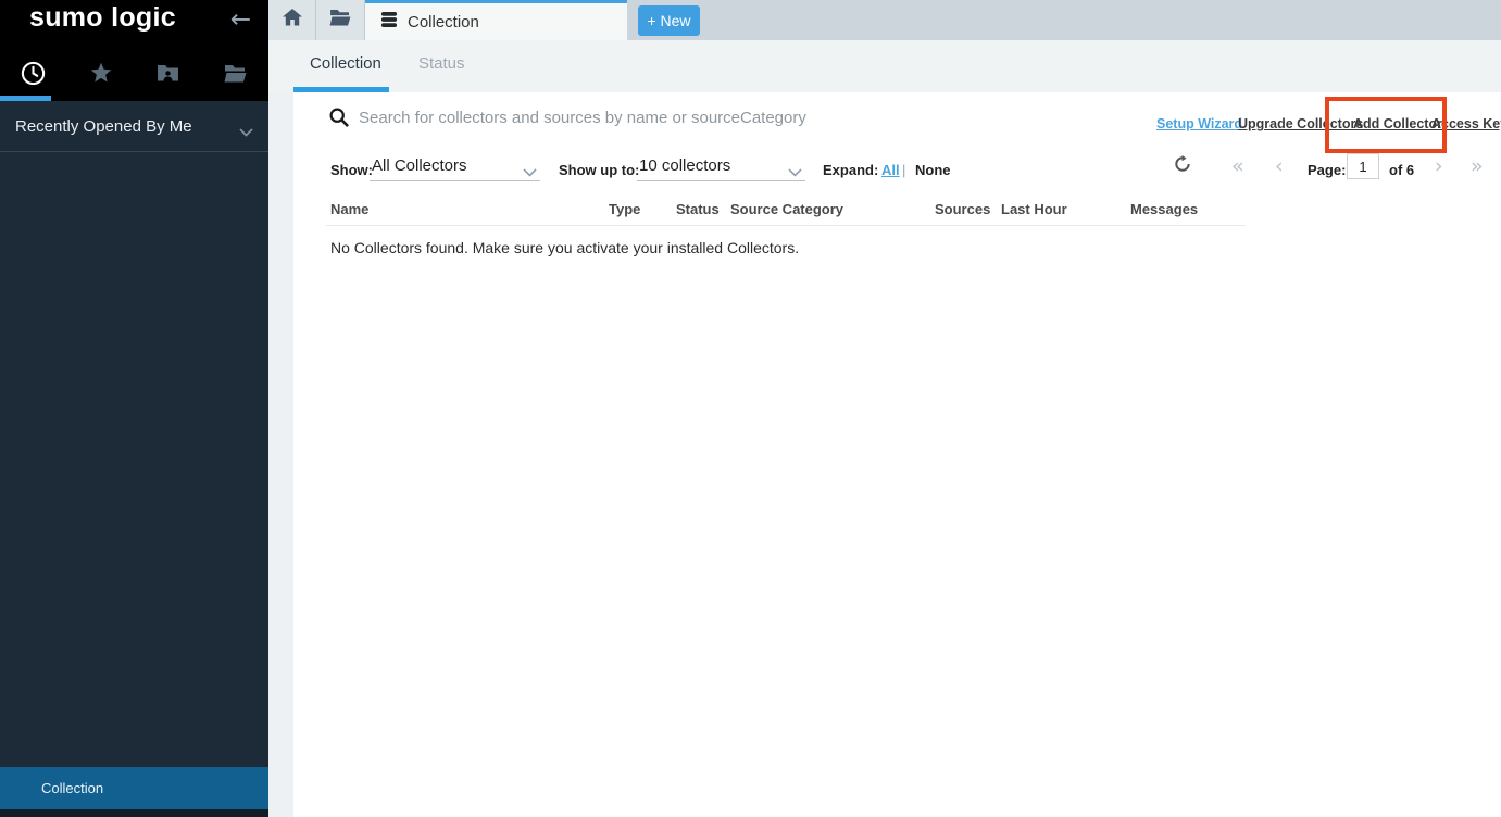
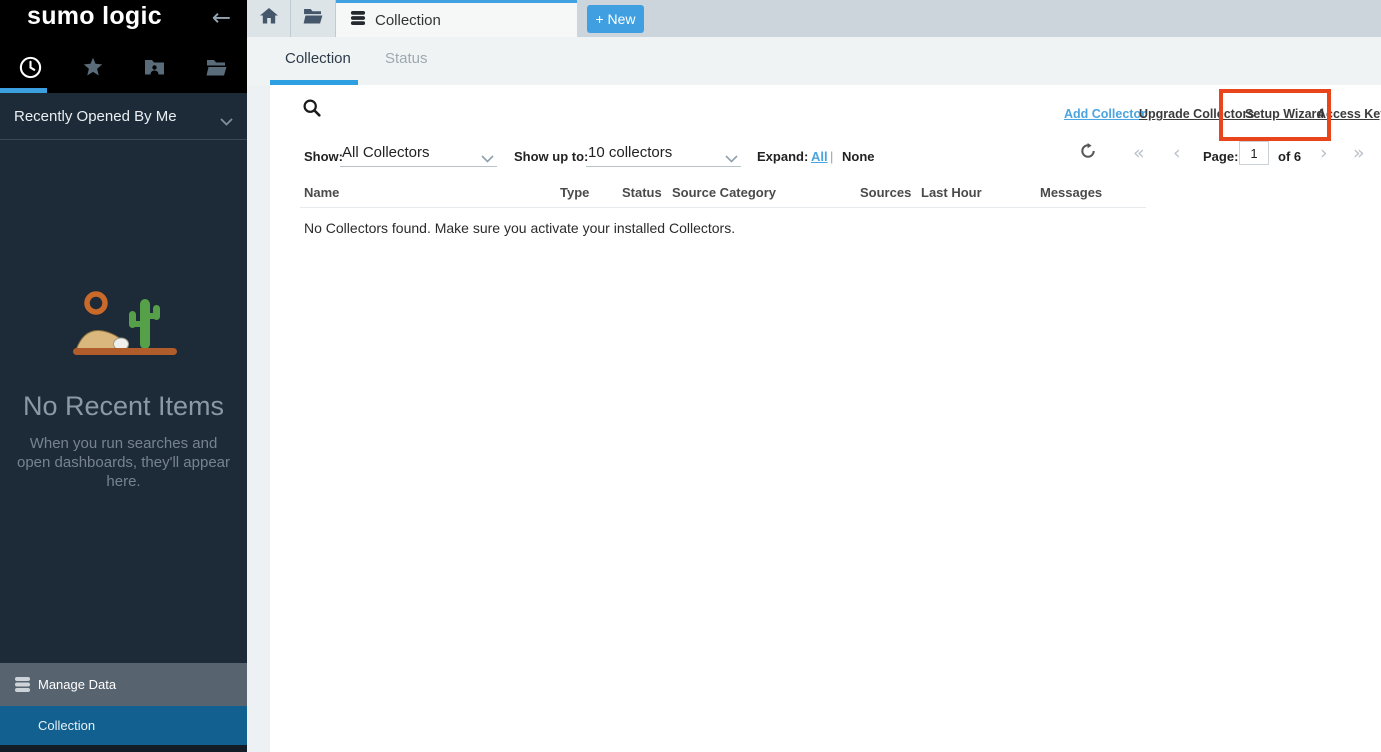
  sumo logic
  ←
  Recently Opened By Me
+ No Recent Items
+ When you run searches and open dashboards, they'll appear here.
+ Manage Data
  Collection
  Collection
  + New
  Collection
  Status
- Search for collectors and sources by name or sourceCategory
- Setup Wizard
+ Add Collector
  Upgrade Collectors
- Add Collector
+ Setup Wizard
  Access Ke
  Show:
  All Collectors
  Show up to:
  10 collectors
  Expand:
  All
  |
  None
  «
  ‹
  Page:
  1
  of 6
  ›
  »
  Name
  Type
  Status
  Source Category
  Sources
  Last Hour
  Messages
  No Collectors found. Make sure you activate your installed Collectors.
